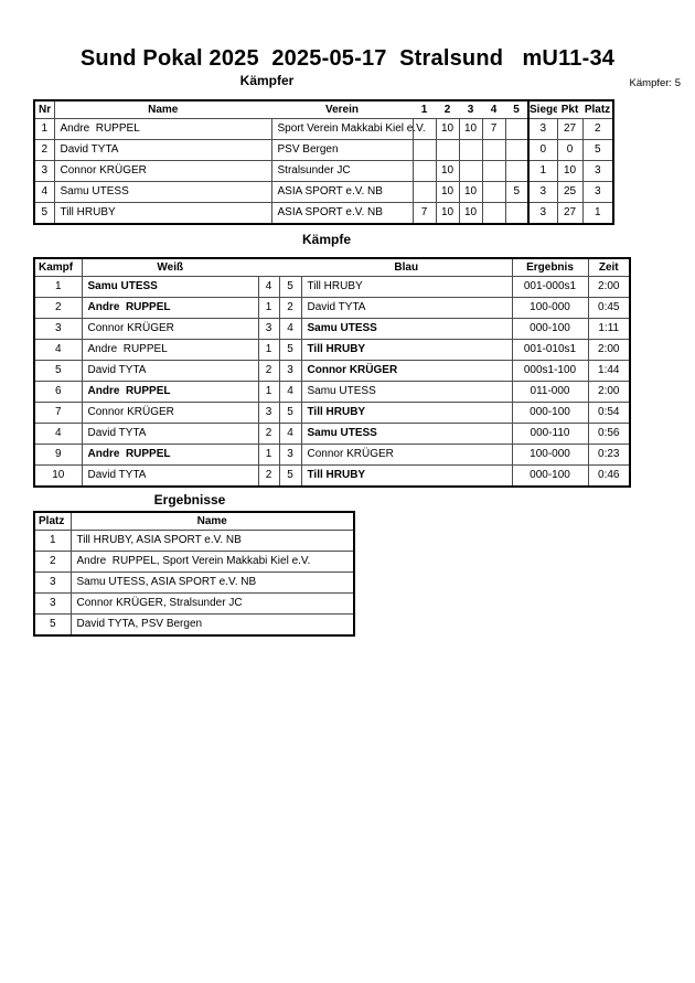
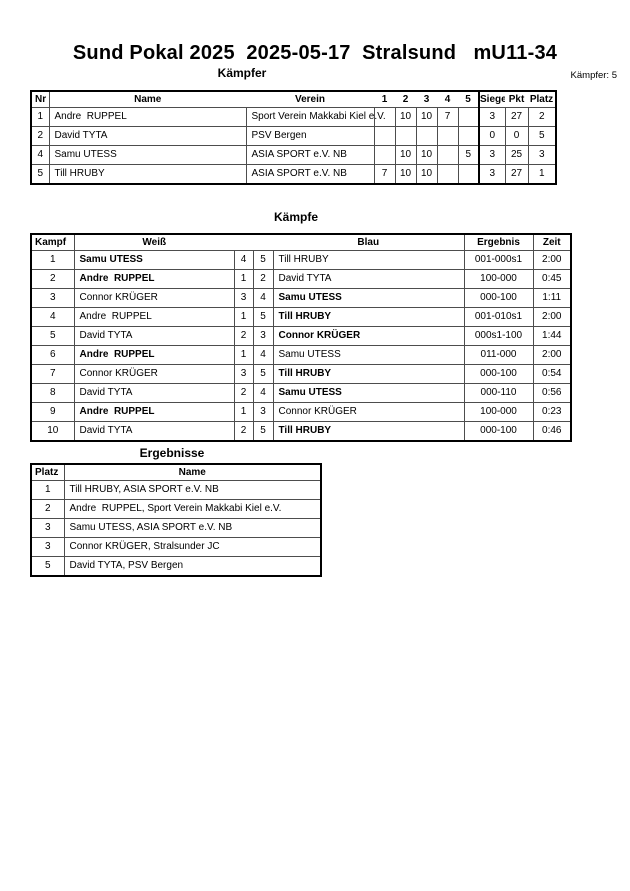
  Sund Pokal 2025 2025-05-17 Stralsund mU11-34
  Kämpfer
  Kämpfer: 5
  Nr	Name	Verein	1	2	3	4	5	Siege	Pkt	Platz
  1	Andre RUPPEL	Sport Verein Makkabi Kiel e.V.		10	10	7		3	27	2
  2	David TYTA	PSV Bergen						0	0	5
- 3	Connor KRÜGER	Stralsunder JC		10				1	10	3
  4	Samu UTESS	ASIA SPORT e.V. NB		10	10		5	3	25	3
  5	Till HRUBY	ASIA SPORT e.V. NB	7	10	10			3	27	1
  Kämpfe
  Kampf	Weiß			Blau	Ergebnis	Zeit
  1	Samu UTESS	4	5	Till HRUBY	001-000s1	2:00
  2	Andre RUPPEL	1	2	David TYTA	100-000	0:45
  3	Connor KRÜGER	3	4	Samu UTESS	000-100	1:11
  4	Andre RUPPEL	1	5	Till HRUBY	001-010s1	2:00
  5	David TYTA	2	3	Connor KRÜGER	000s1-100	1:44
  6	Andre RUPPEL	1	4	Samu UTESS	011-000	2:00
  7	Connor KRÜGER	3	5	Till HRUBY	000-100	0:54
- 4	David TYTA	2	4	Samu UTESS	000-110	0:56
+ 8	David TYTA	2	4	Samu UTESS	000-110	0:56
  9	Andre RUPPEL	1	3	Connor KRÜGER	100-000	0:23
  10	David TYTA	2	5	Till HRUBY	000-100	0:46
  Ergebnisse
  Platz	Name
  1	Till HRUBY, ASIA SPORT e.V. NB
  2	Andre RUPPEL, Sport Verein Makkabi Kiel e.V.
  3	Samu UTESS, ASIA SPORT e.V. NB
  3	Connor KRÜGER, Stralsunder JC
  5	David TYTA, PSV Bergen
